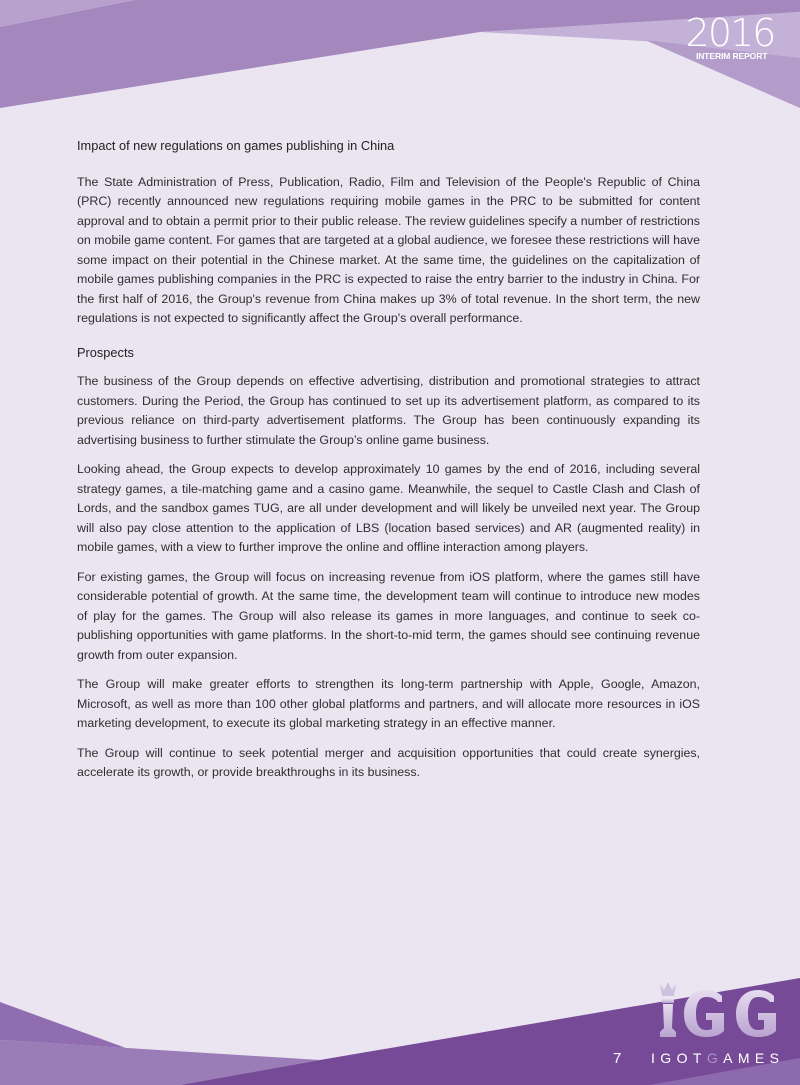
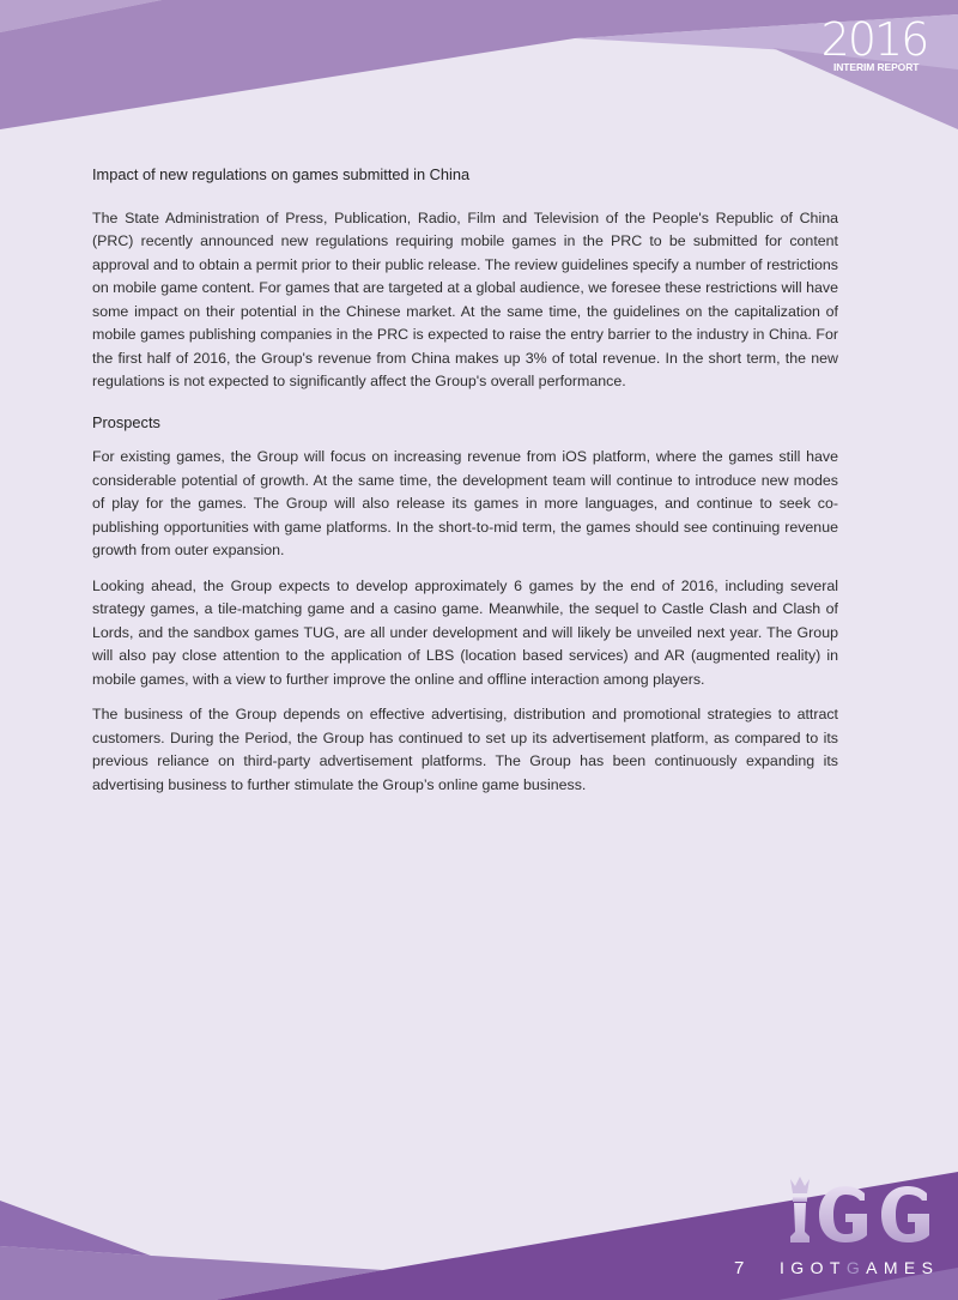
  2016
  INTERIM REPORT
- Impact of new regulations on games publishing in China
+ Impact of new regulations on games submitted in China
  The State Administration of Press, Publication, Radio, Film and Television of the People's Republic of China (PRC) recently announced new regulations requiring mobile games in the PRC to be submitted for content approval and to obtain a permit prior to their public release. The review guidelines specify a number of restrictions on mobile game content. For games that are targeted at a global audience, we foresee these restrictions will have some impact on their potential in the Chinese market. At the same time, the guidelines on the capitalization of mobile games publishing companies in the PRC is expected to raise the entry barrier to the industry in China. For the first half of 2016, the Group's revenue from China makes up 3% of total revenue. In the short term, the new regulations is not expected to significantly affect the Group's overall performance.
  Prospects
- The business of the Group depends on effective advertising, distribution and promotional strategies to attract customers. During the Period, the Group has continued to set up its advertisement platform, as compared to its previous reliance on third-party advertisement platforms. The Group has been continuously expanding its advertising business to further stimulate the Group’s online game business.
+ For existing games, the Group will focus on increasing revenue from iOS platform, where the games still have considerable potential of growth. At the same time, the development team will continue to introduce new modes of play for the games. The Group will also release its games in more languages, and continue to seek co-publishing opportunities with game platforms. In the short-to-mid term, the games should see continuing revenue growth from outer expansion.
- Looking ahead, the Group expects to develop approximately 10 games by the end of 2016, including several strategy games, a tile-matching game and a casino game. Meanwhile, the sequel to Castle Clash and Clash of Lords, and the sandbox games TUG, are all under development and will likely be unveiled next year. The Group will also pay close attention to the application of LBS (location based services) and AR (augmented reality) in mobile games, with a view to further improve the online and offline interaction among players.
+ Looking ahead, the Group expects to develop approximately 6 games by the end of 2016, including several strategy games, a tile-matching game and a casino game. Meanwhile, the sequel to Castle Clash and Clash of Lords, and the sandbox games TUG, are all under development and will likely be unveiled next year. The Group will also pay close attention to the application of LBS (location based services) and AR (augmented reality) in mobile games, with a view to further improve the online and offline interaction among players.
- For existing games, the Group will focus on increasing revenue from iOS platform, where the games still have considerable potential of growth. At the same time, the development team will continue to introduce new modes of play for the games. The Group will also release its games in more languages, and continue to seek co-publishing opportunities with game platforms. In the short-to-mid term, the games should see continuing revenue growth from outer expansion.
+ The business of the Group depends on effective advertising, distribution and promotional strategies to attract customers. During the Period, the Group has continued to set up its advertisement platform, as compared to its previous reliance on third-party advertisement platforms. The Group has been continuously expanding its advertising business to further stimulate the Group’s online game business.
- The Group will make greater efforts to strengthen its long-term partnership with Apple, Google, Amazon, Microsoft, as well as more than 100 other global platforms and partners, and will allocate more resources in iOS marketing development, to execute its global marketing strategy in an effective manner.
- The Group will continue to seek potential merger and acquisition opportunities that could create synergies, accelerate its growth, or provide breakthroughs in its business.
  7
  IGOTGAMES
